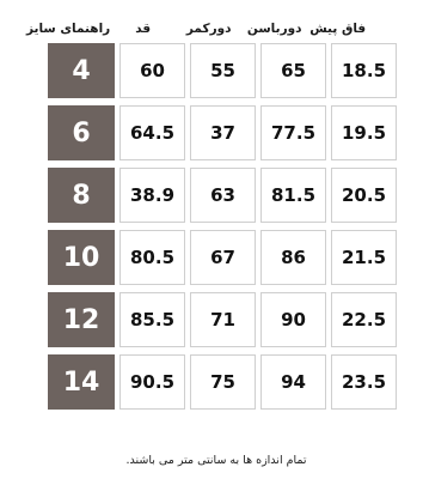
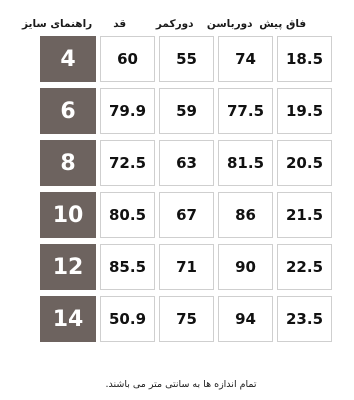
  فاق پیش
  دورباسن
  دورکمر
  قد
  راهنمای سایز
  18.5
- 65
+ 74
  55
  60
  4
  19.5
  77.5
- 37
+ 59
- 64.5
+ 79.9
  6
  20.5
  81.5
  63
- 38.9
+ 72.5
  8
  21.5
  86
  67
  80.5
  10
  22.5
  90
  71
  85.5
  12
  23.5
  94
  75
- 90.5
+ 50.9
  14
  تمام اندازه ها به سانتی متر می باشند.
